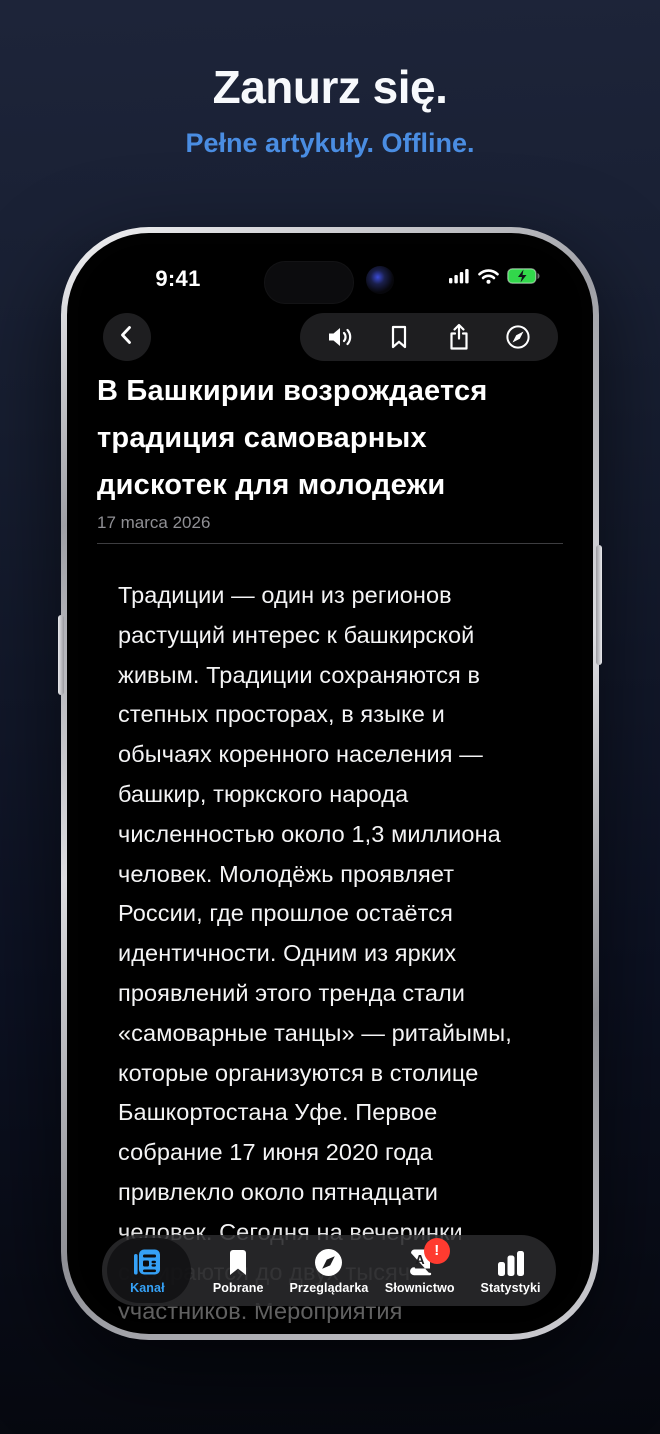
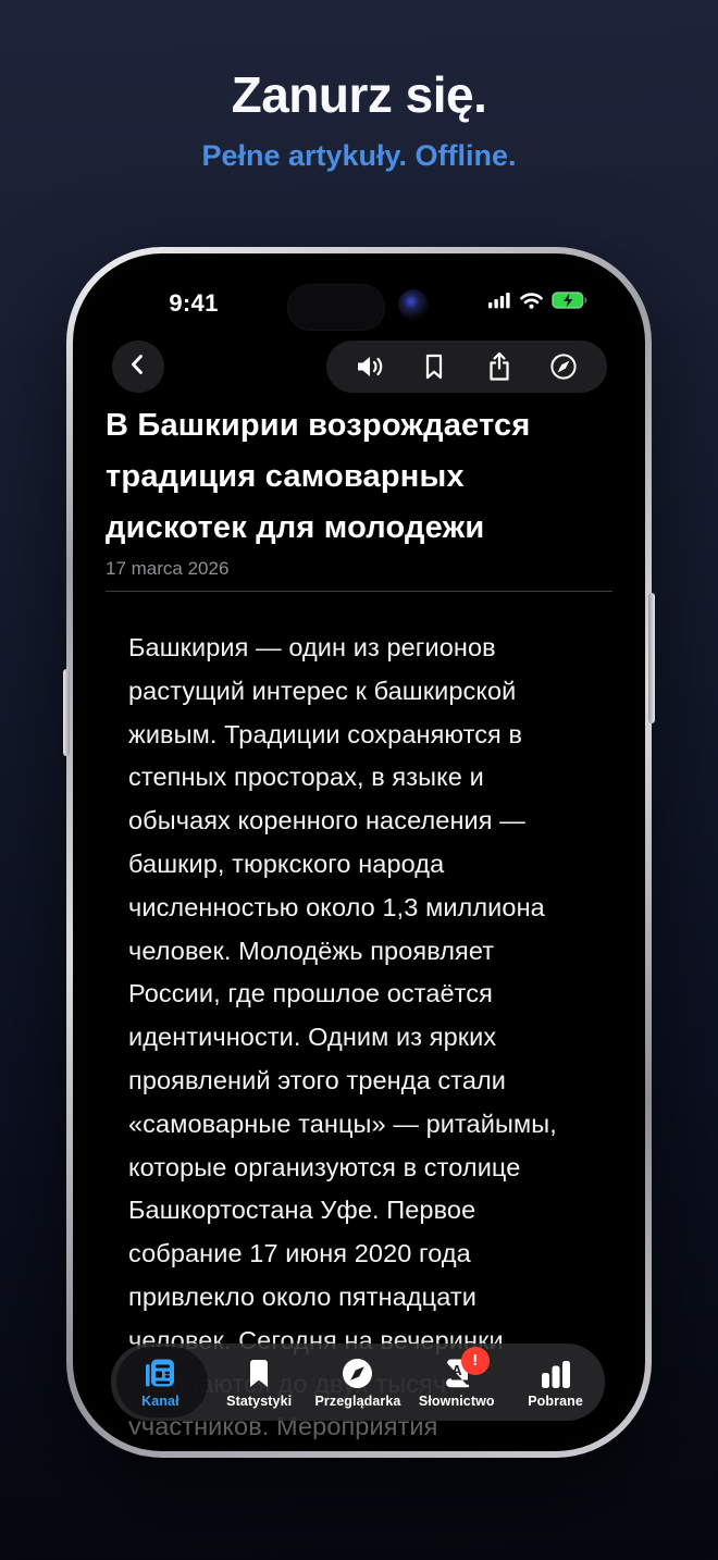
  Zanurz się.
  Pełne artykuły. Offline.
- Традиции — один из регионов
+ Башкирия — один из регионов
  растущий интерес к башкирской
  живым. Традиции сохраняются в
  степных просторах, в языке и
  обычаях коренного населения —
  башкир, тюркского народа
  численностью около 1,3 миллиона
  человек. Молодёжь проявляет
  России, где прошлое остаётся
  идентичности. Одним из ярких
  проявлений этого тренда стали
  «самоварные танцы» — ритайымы,
  которые организуются в столице
  Башкортостана Уфе. Первое
  собрание 17 июня 2020 года
  привлекло около пятнадцати
  9:41
  В Башкирии возрождается
  традиция самоварных
  дискотек для молодежи
  17 marca 2026
  Kanał
- Pobrane
+ Statystyki
  Przeglądarka
  A
  !
  Słownictwo
- Statystyki
+ Pobrane
